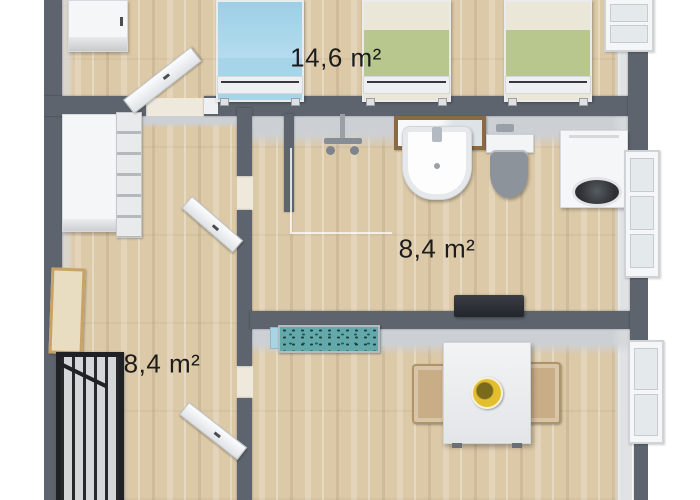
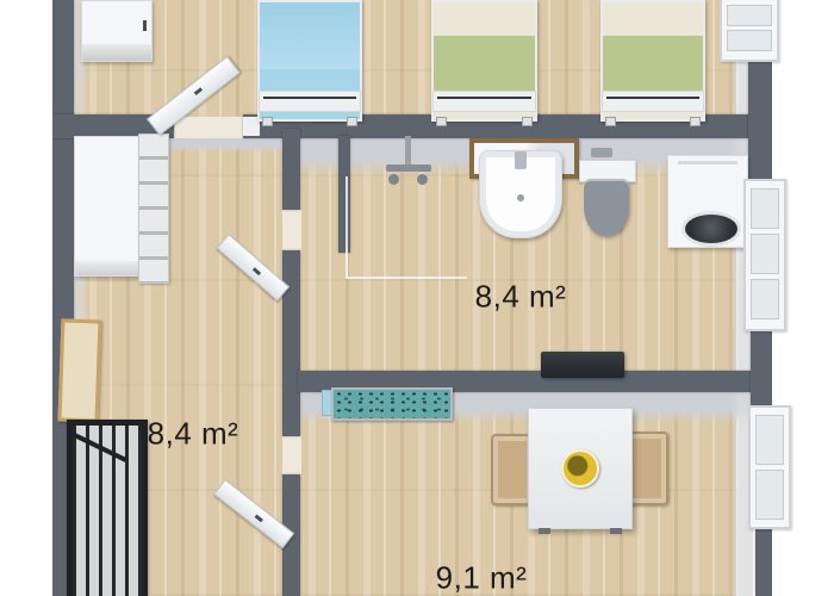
- 14,6 m²
  8,4 m²
  8,4 m²
+ 9,1 m²
